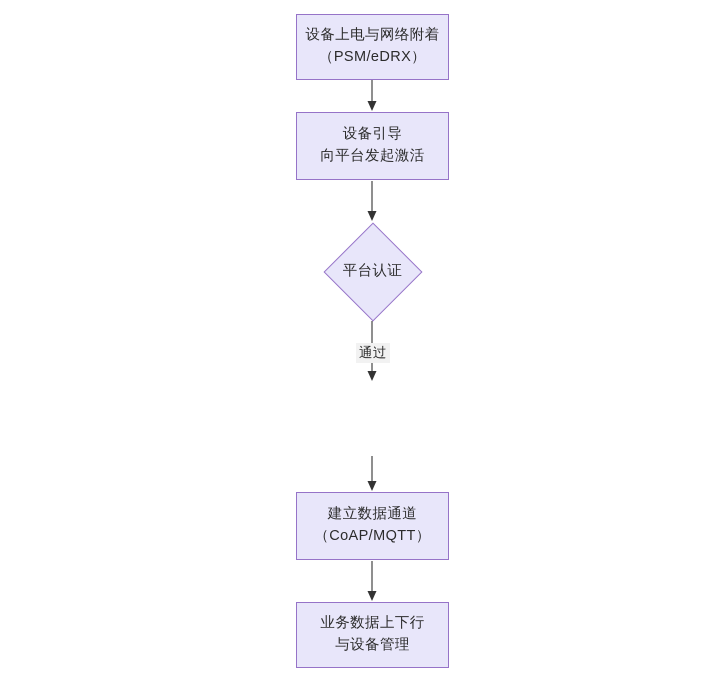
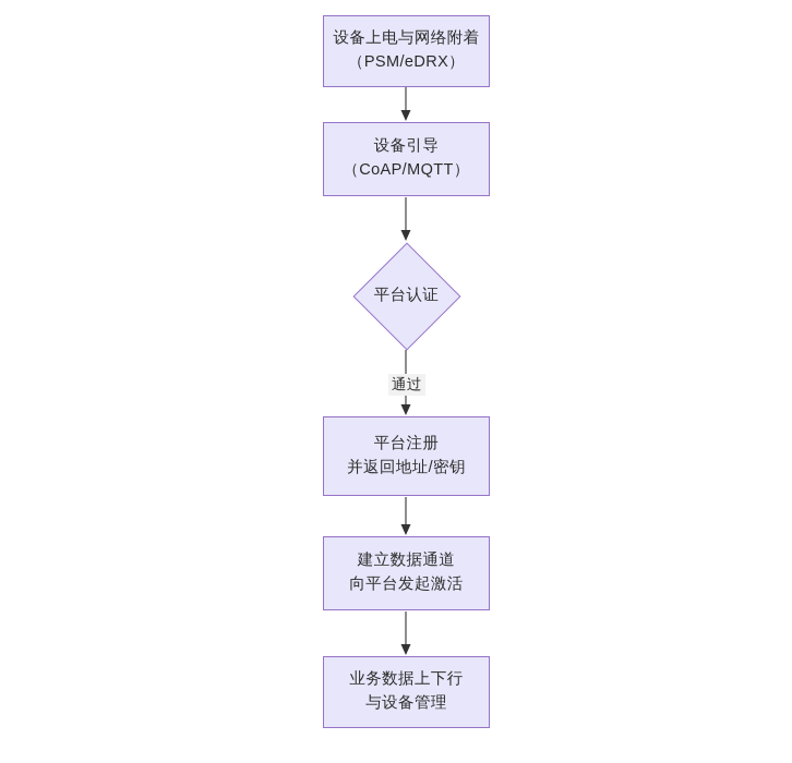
  设备上电与网络附着
  （PSM/eDRX）
  设备引导
- 向平台发起激活
+ （CoAP/MQTT）
  平台认证
  通过
+ 平台注册
+ 并返回地址/密钥
  建立数据通道
- （CoAP/MQTT）
+ 向平台发起激活
  业务数据上下行
  与设备管理
